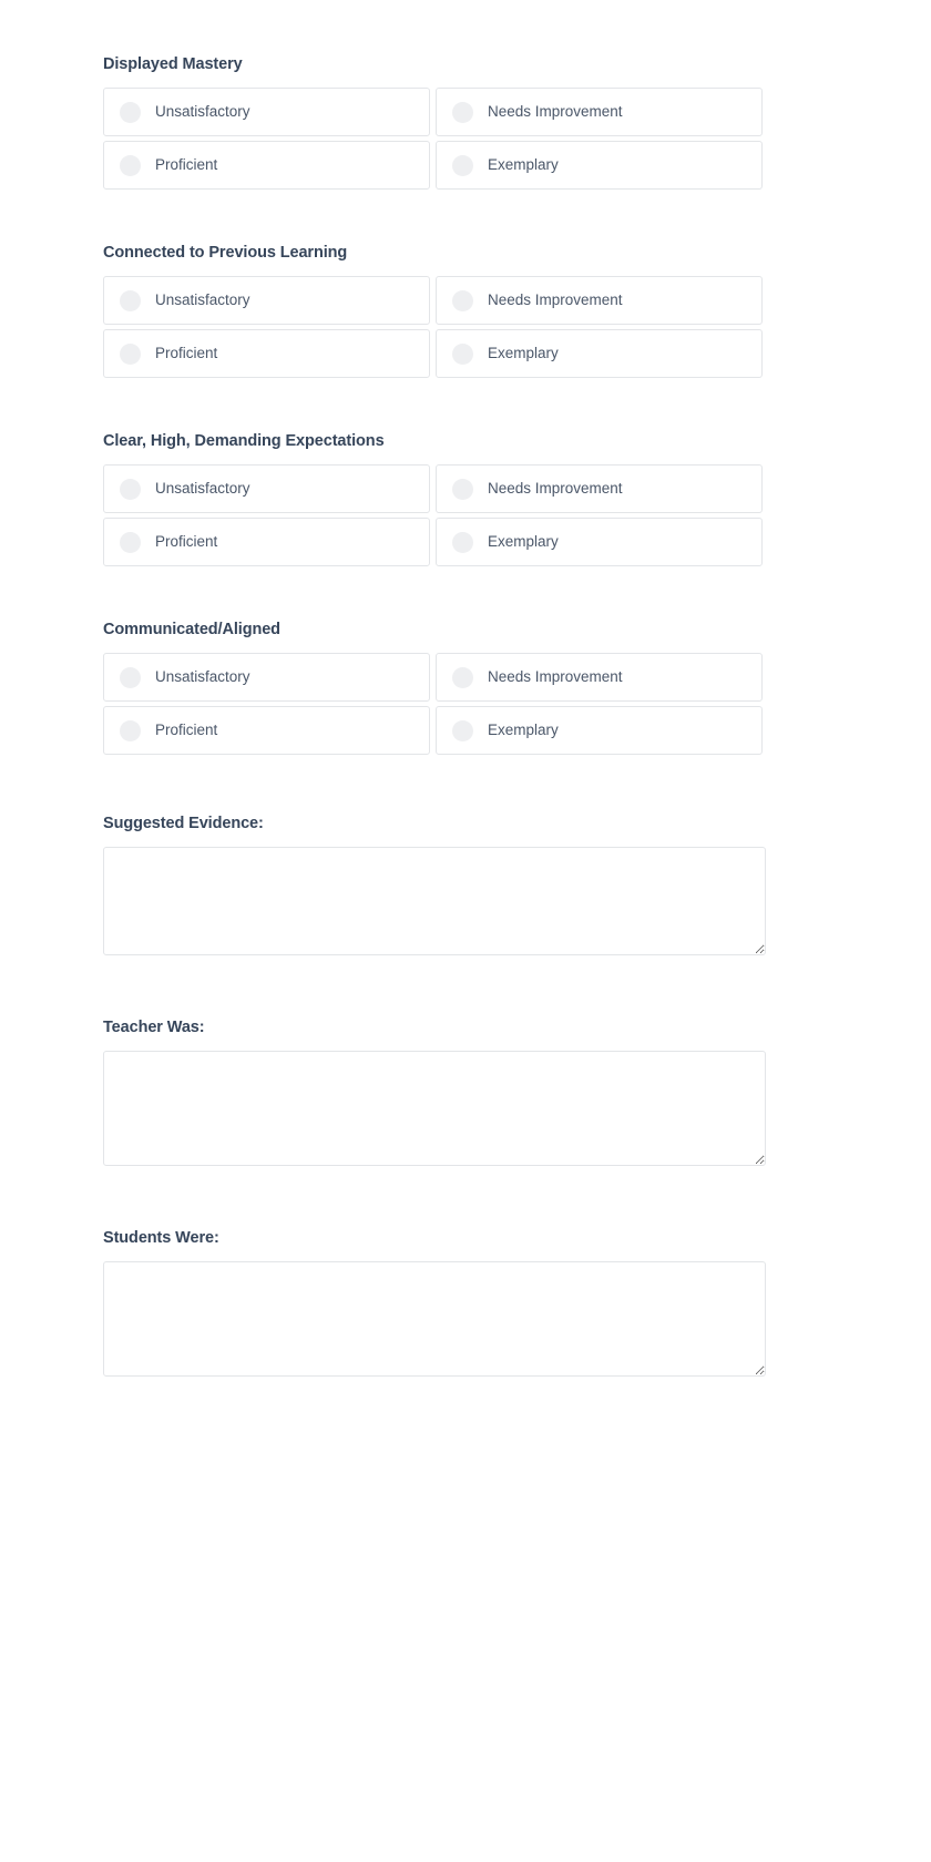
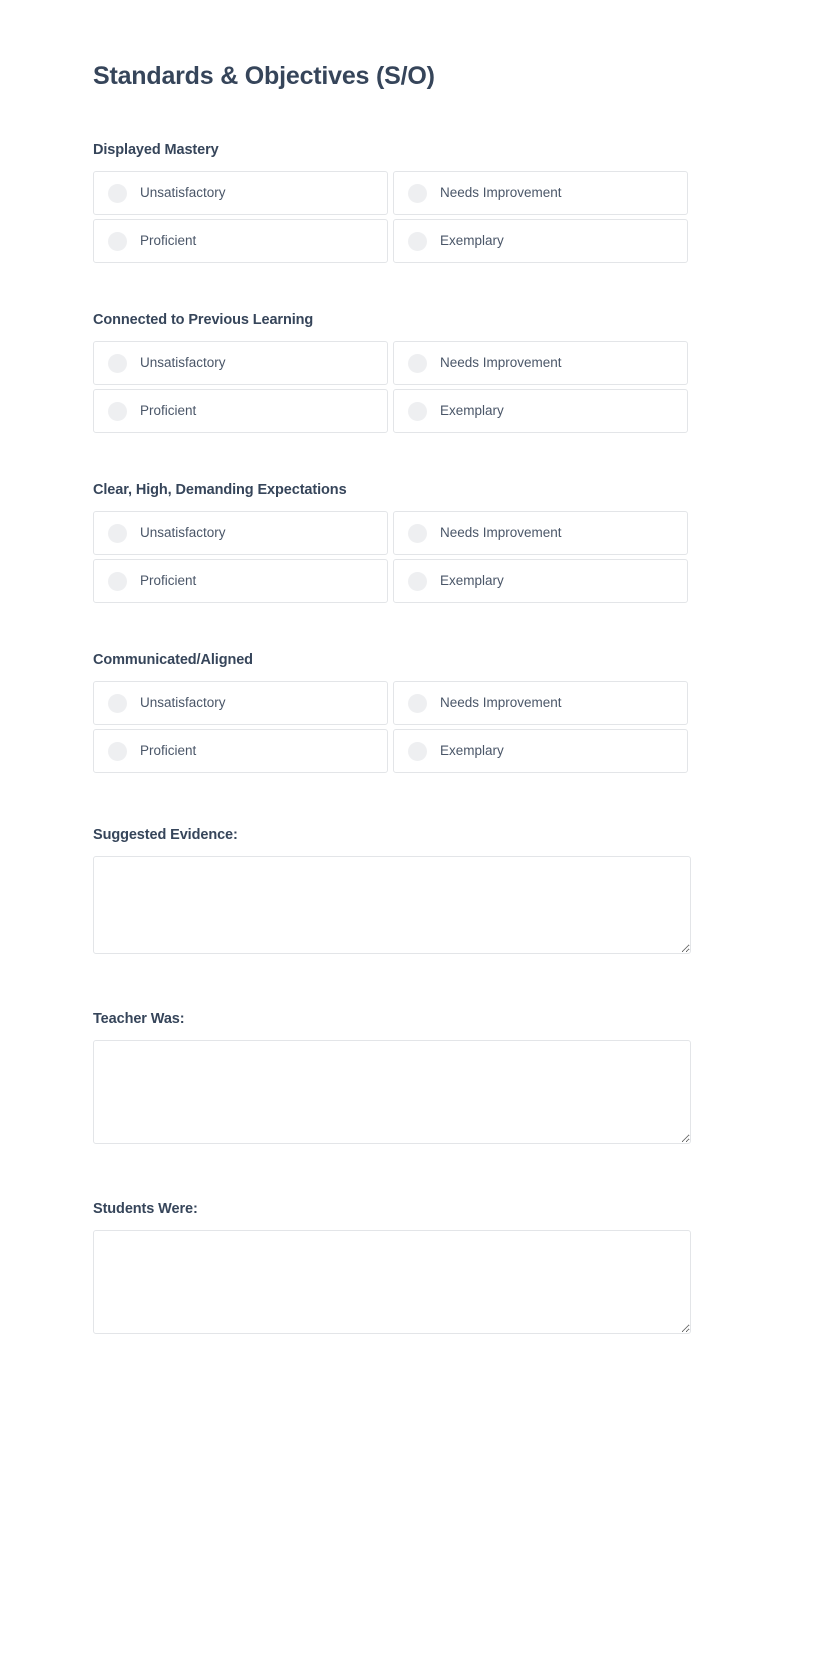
+ Standards & Objectives (S/O)
  Displayed Mastery
  Unsatisfactory
  Needs Improvement
  Proficient
  Exemplary
  Connected to Previous Learning
  Unsatisfactory
  Needs Improvement
  Proficient
  Exemplary
  Clear, High, Demanding Expectations
  Unsatisfactory
  Needs Improvement
  Proficient
  Exemplary
  Communicated/Aligned
  Unsatisfactory
  Needs Improvement
  Proficient
  Exemplary
  Suggested Evidence:
  Teacher Was:
  Students Were:
